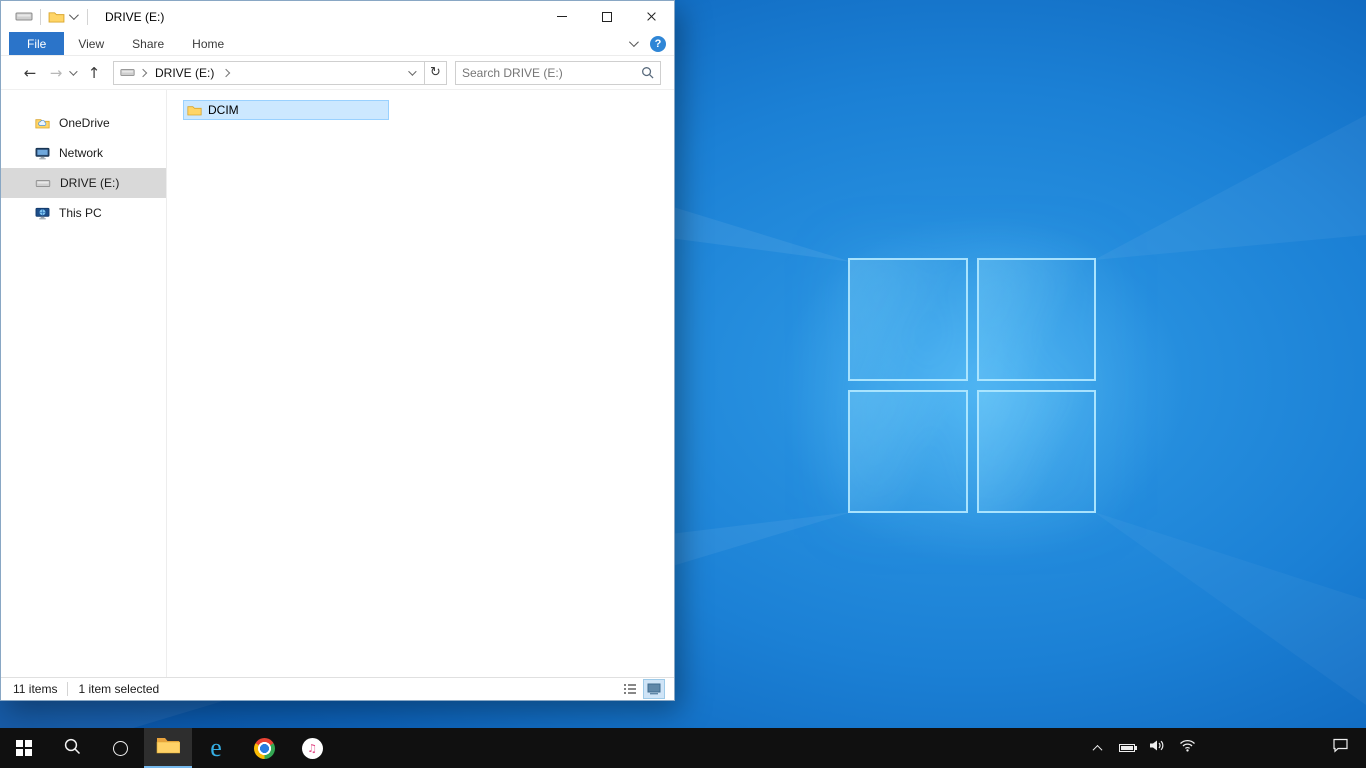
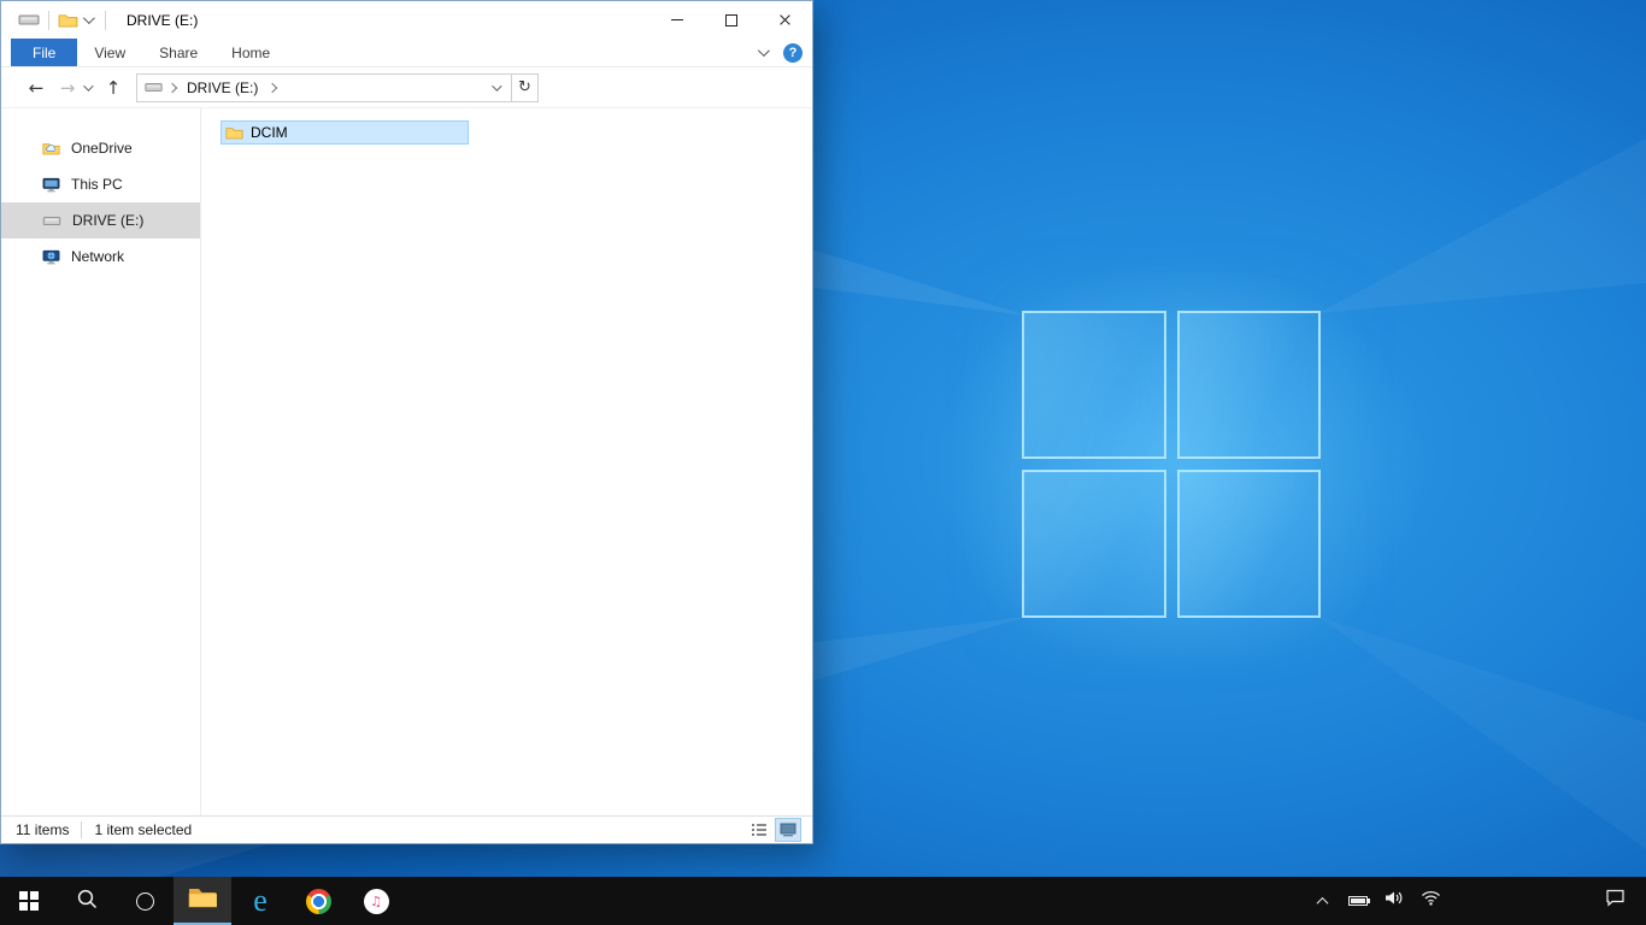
  DRIVE (E:)
  File
  View
  Share
  Home
  ?
  ←
  →
  ↑
  DRIVE (E:)
  ↻
- Search DRIVE (E:)
  OneDrive
- Network
+ This PC
  DRIVE (E:)
- This PC
+ Network
  DCIM
  11 items
  1 item selected
  e
  ♫
